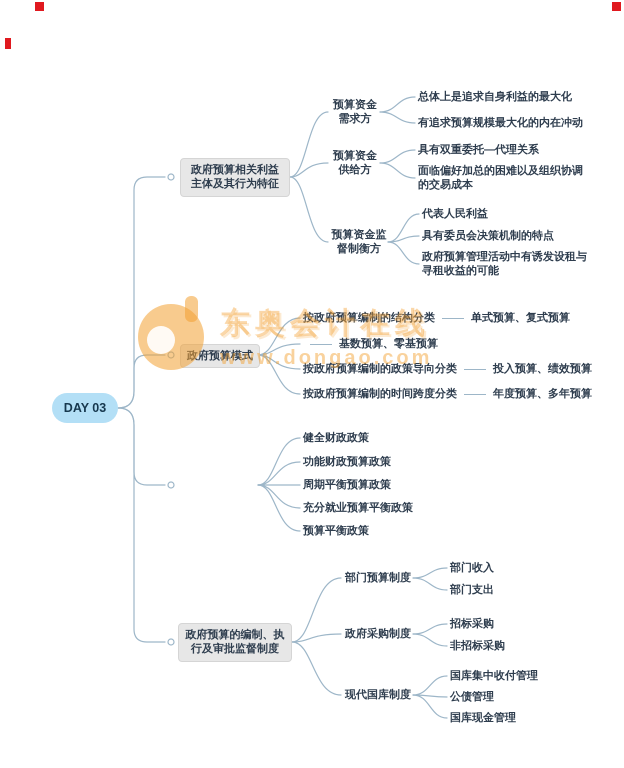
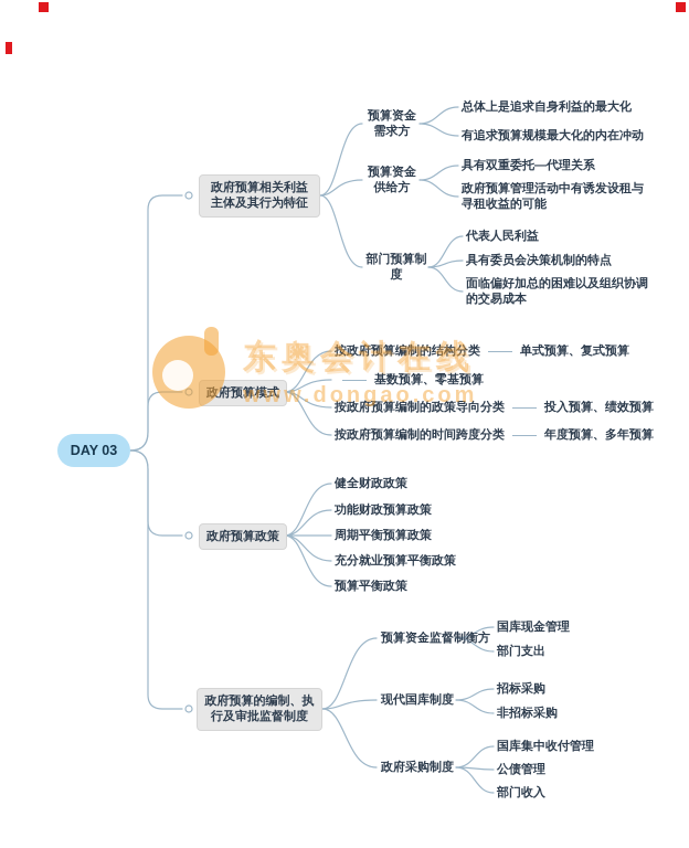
  东奥会计在线
  www.dongao.com
  DAY 03
  政府预算相关利益主体及其行为特征
  预算资金需求方
  总体上是追求自身利益的最大化
  有追求预算规模最大化的内在冲动
  预算资金供给方
  具有双重委托—代理关系
- 面临偏好加总的困难以及组织协调的交易成本
+ 政府预算管理活动中有诱发设租与寻租收益的可能
- 预算资金监督制衡方
+ 部门预算制度
  代表人民利益
  具有委员会决策机制的特点
- 政府预算管理活动中有诱发设租与寻租收益的可能
+ 面临偏好加总的困难以及组织协调的交易成本
  府预算模式
  按政府预算编制的结构分类
  单式预算、复式预算
  基数预算、零基预算
  按政府预算编制的政策导向分类
  投入预算、绩效预算
  按政府预算编制的时间跨度分类
  年度预算、多年预算
+ 政府预算政策
  健全财政政策
  功能财政预算政策
  周期平衡预算政策
  充分就业预算平衡政策
  预算平衡政策
  政府预算的编制、执行及审批监督制度
- 部门预算制度
+ 预算资金监督制衡方
- 部门收入
+ 国库现金管理
  部门支出
- 政府采购制度
+ 现代国库制度
  招标采购
  非招标采购
- 现代国库制度
+ 政府采购制度
  国库集中收付管理
  公债管理
- 国库现金管理
+ 部门收入
